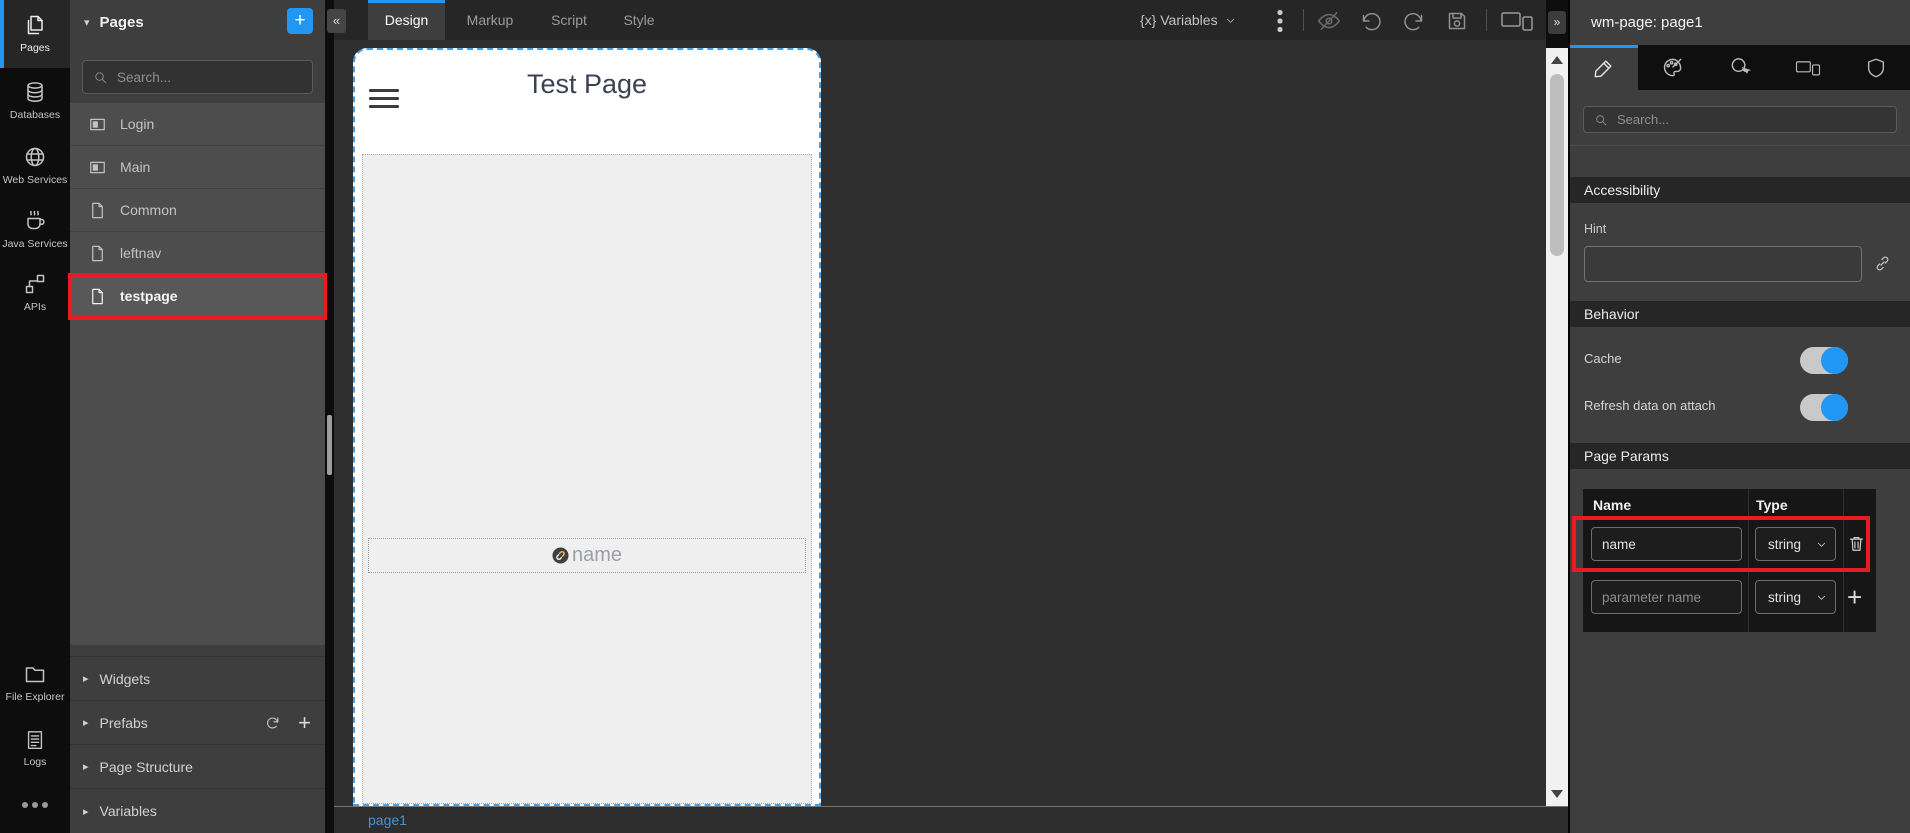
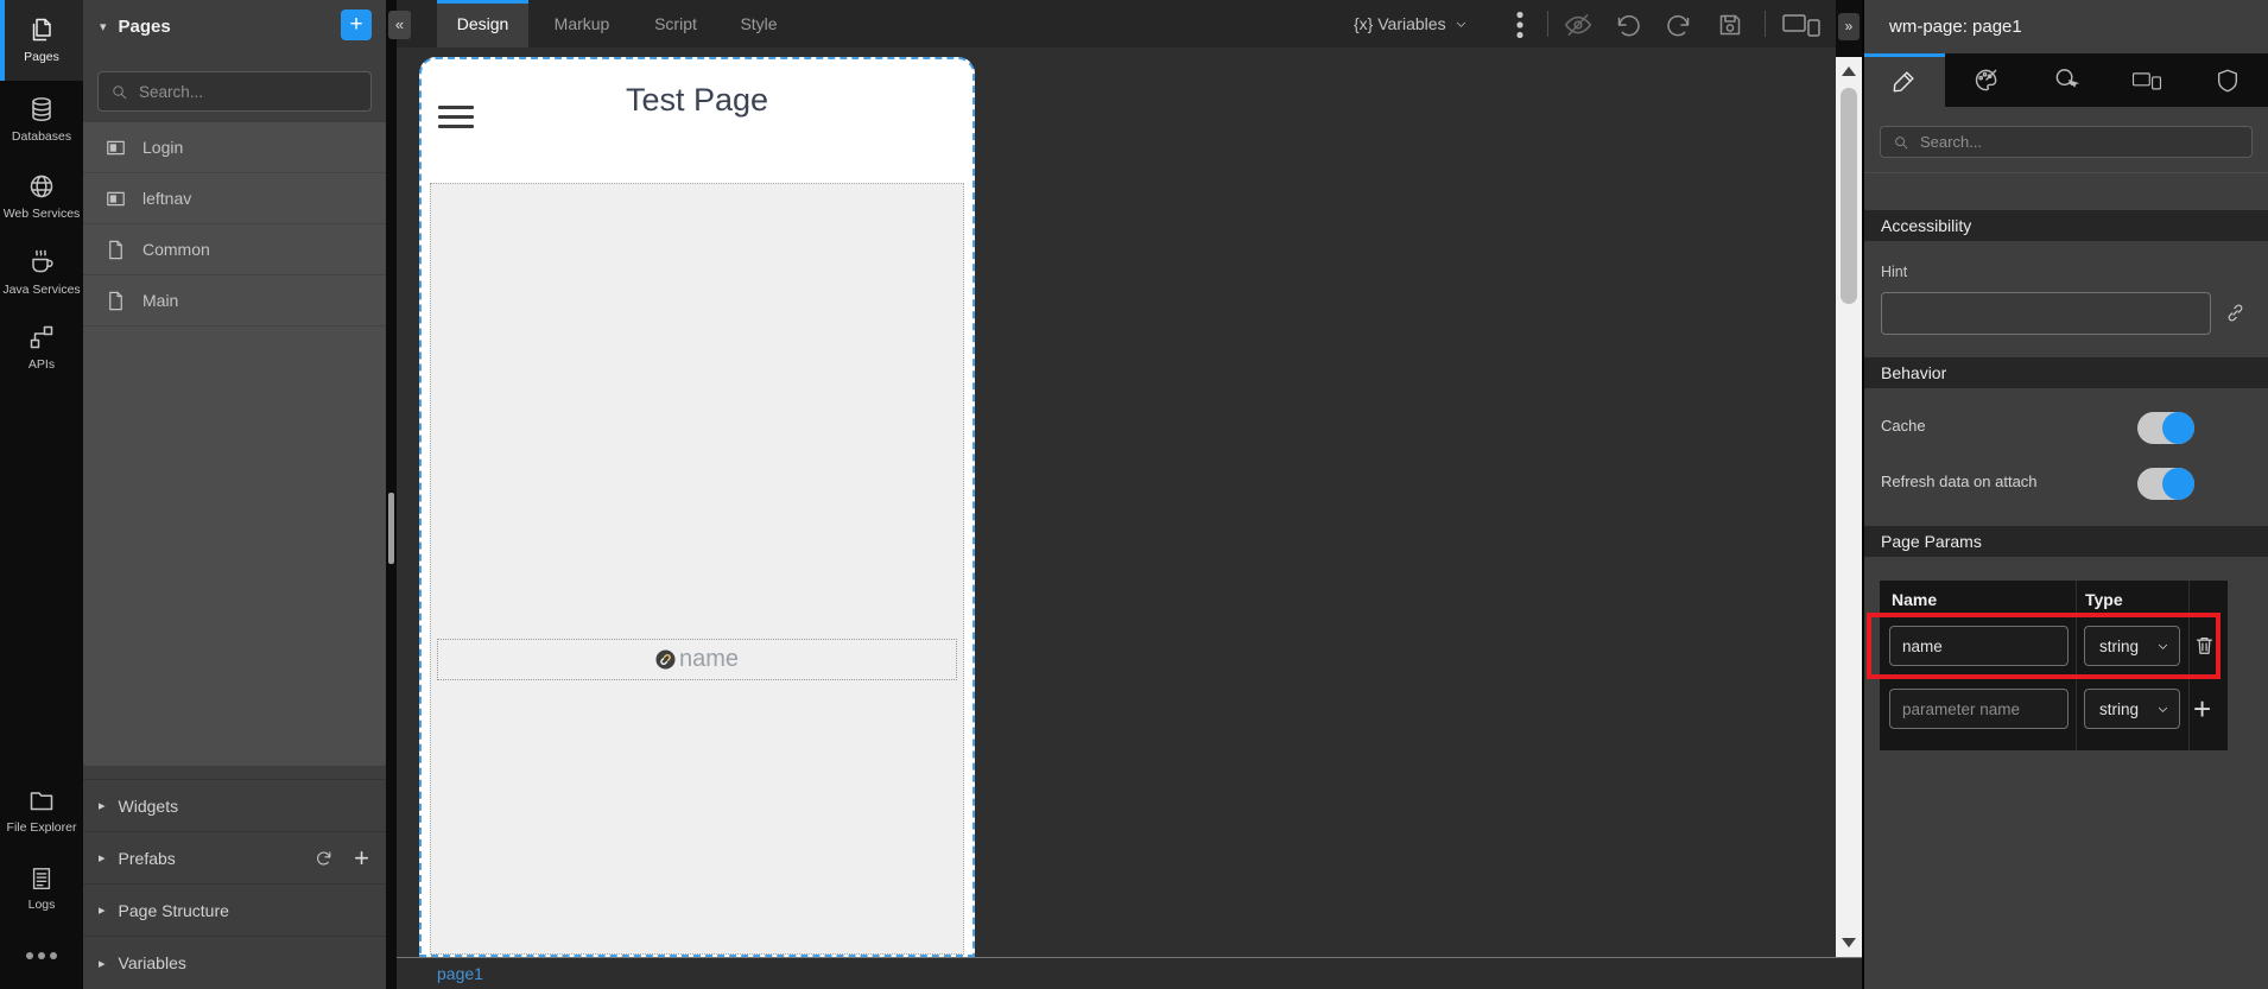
  Pages
  Databases
  Web Services
  Java Services
  APIs
  File Explorer
  Logs
  ▾
  Pages
  +
  Search...
  Login
- Main
+ leftnav
  Common
- leftnav
+ Main
- testpage
  ▸
  Widgets
  ▸
  Prefabs
  +
  ▸
  Page Structure
  ▸
  Variables
  «
  Design
  Markup
  Script
  Style
  {x} Variables
  Test Page
  name
  page1
  »
  wm-page: page1
  Search...
  Accessibility
  Hint
  Behavior
  Cache
  Refresh data on attach
  Page Params
  Name
  Type
  name
  string
  parameter name
  string
  +
